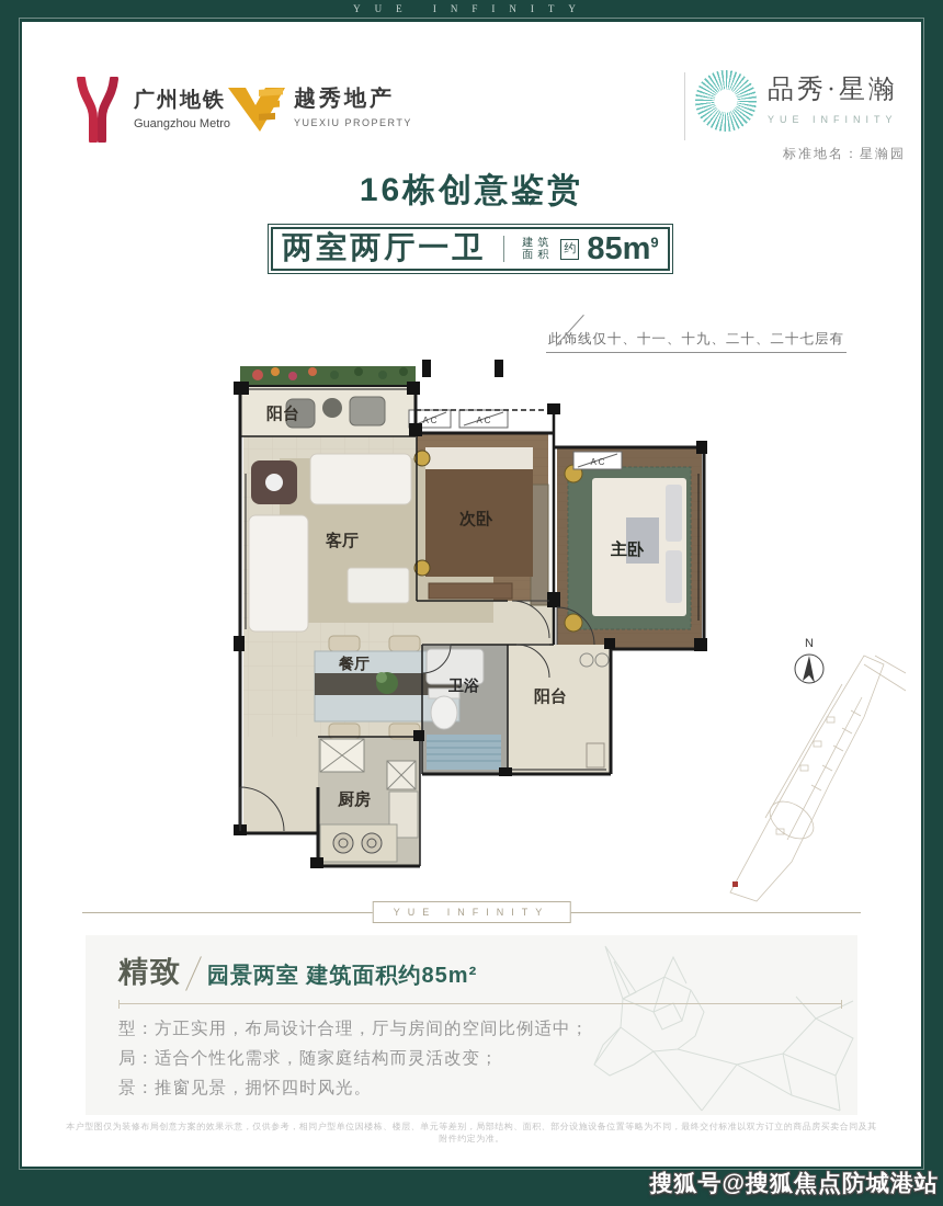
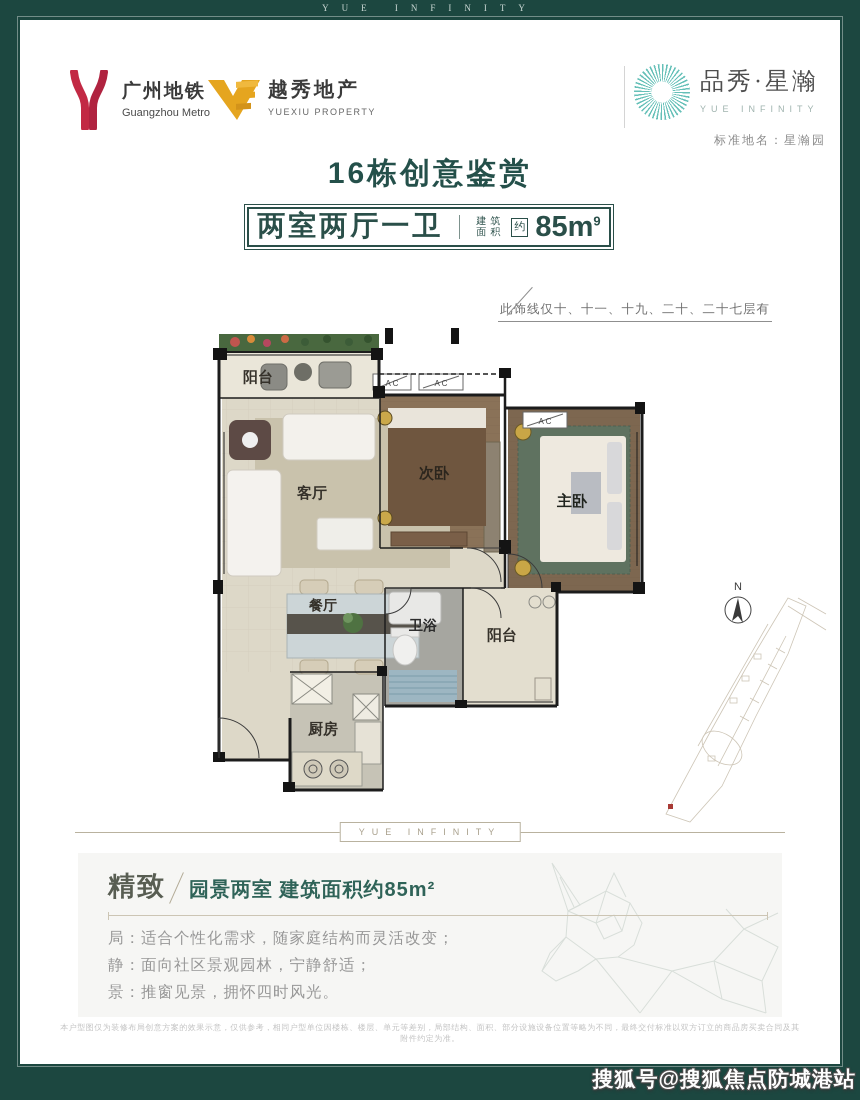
  YUE INFINITY
  广州地铁
  Guangzhou Metro
  越秀地产
  YUEXIU PROPERTY
  品秀·星瀚
  YUE INFINITY
  标准地名：星瀚园
  16栋创意鉴赏
  两室两厅一卫
  建筑
  面积
  约
  85m9
  此饰线仅十、十一、十九、二十、二十七层有
  A C
  A C
  A C
  阳台
  客厅
  次卧
  主卧
  餐厅
  卫浴
  阳台
  厨房
  N
  YUE INFINITY
  精致
  园景两室 建筑面积约85m²
- 型：方正实用，布局设计合理，厅与房间的空间比例适中；
  局：适合个性化需求，随家庭结构而灵活改变；
+ 静：面向社区景观园林，宁静舒适；
  景：推窗见景，拥怀四时风光。
  本户型图仅为装修布局创意方案的效果示意，仅供参考，相同户型单位因楼栋、楼层、单元等差别，局部结构、面积、部分设施设备位置等略为不同，最终交付标准以双方订立的商品房买卖合同及其附件约定为准。
  搜狐号@搜狐焦点防城港站
